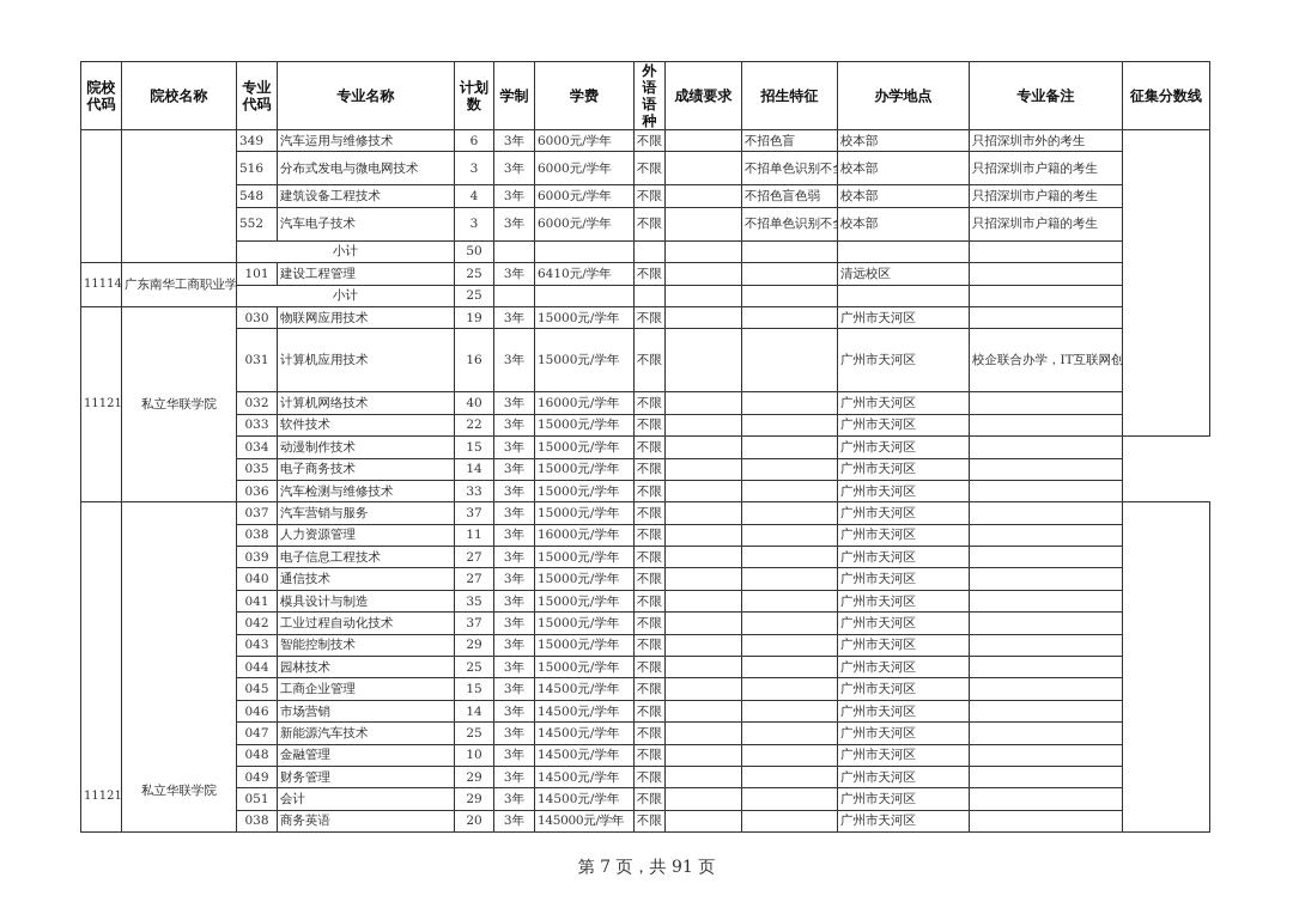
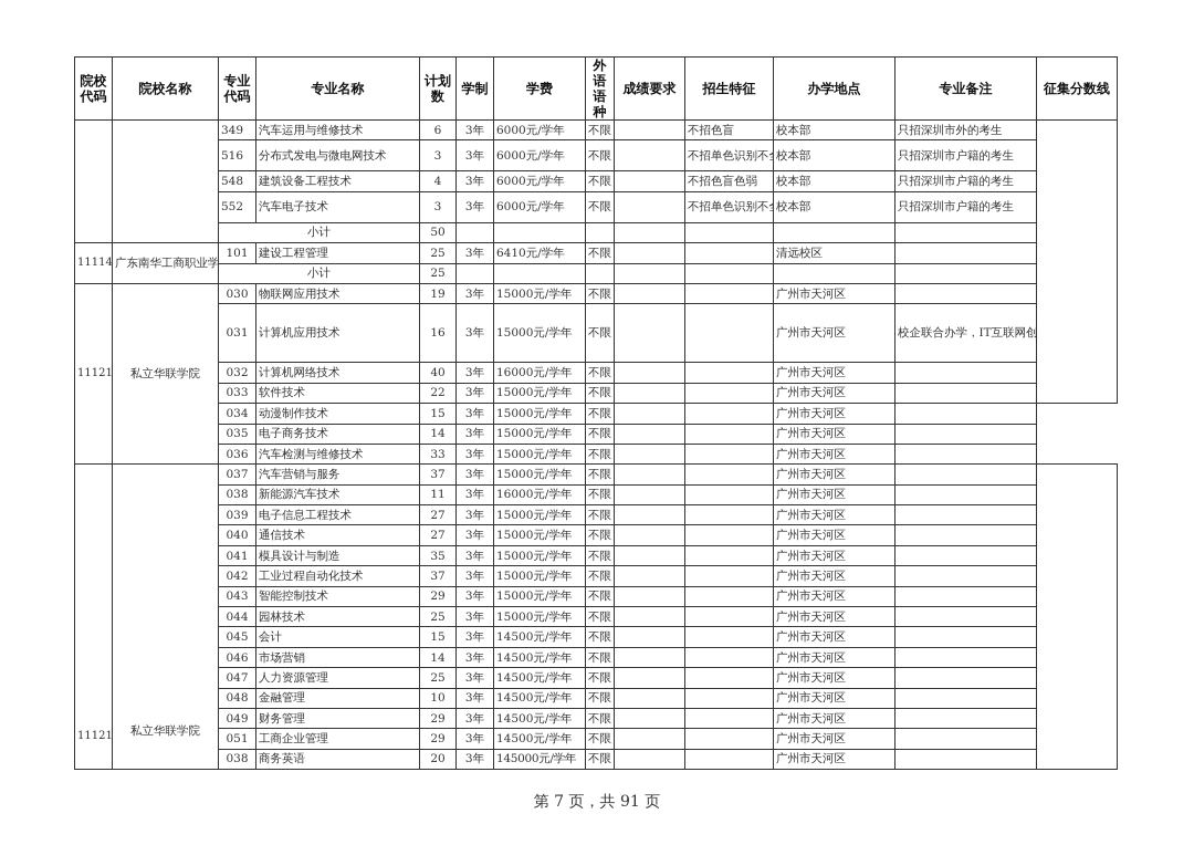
  院校代码	院校名称	专业代码	专业名称	计划数	学制	学费	外语语种	成绩要求	招生特征	办学地点	专业备注	征集分数线
  		349	汽车运用与维修技术	6	3年	6000元/学年	不限		不招色盲	校本部	只招深圳市外的考生
  516	分布式发电与微电网技术	3	3年	6000元/学年	不限		不招单色识别不	校本部	只招深圳市户籍的考生
  548	建筑设备工程技术	4	3年	6000元/学年	不限		不招色盲色弱	校本部	只招深圳市户籍的考生
  552	汽车电子技术	3	3年	6000元/学年	不限		不招单色识别不	校本部	只招深圳市户籍的考生
  小计	50
  11114	广东南华工商职业学	101	建设工程管理	25	3年	6410元/学年	不限			清远校区
  小计	25
  11121	私立华联学院	030	物联网应用技术	19	3年	15000元/学年	不限			广州市天河区
  032	计算机网络技术	40	3年	16000元/学年	不限			广州市天河区
  033	软件技术	22	3年	15000元/学年	不限			广州市天河区
  034	动漫制作技术	15	3年	15000元/学年	不限			广州市天河区
  035	电子商务技术	14	3年	15000元/学年	不限			广州市天河区
  036	汽车检测与维修技术	33	3年	15000元/学年	不限			广州市天河区
  11121	私立华联学院	037	汽车营销与服务	37	3年	15000元/学年	不限			广州市天河区
- 038	人力资源管理	11	3年	16000元/学年	不限			广州市天河区
+ 038	新能源汽车技术	11	3年	16000元/学年	不限			广州市天河区
  039	电子信息工程技术	27	3年	15000元/学年	不限			广州市天河区
  040	通信技术	27	3年	15000元/学年	不限			广州市天河区
  041	模具设计与制造	35	3年	15000元/学年	不限			广州市天河区
  042	工业过程自动化技术	37	3年	15000元/学年	不限			广州市天河区
  043	智能控制技术	29	3年	15000元/学年	不限			广州市天河区
  044	园林技术	25	3年	15000元/学年	不限			广州市天河区
- 045	工商企业管理	15	3年	14500元/学年	不限			广州市天河区
+ 045	会计	15	3年	14500元/学年	不限			广州市天河区
  046	市场营销	14	3年	14500元/学年	不限			广州市天河区
- 047	新能源汽车技术	25	3年	14500元/学年	不限			广州市天河区
+ 047	人力资源管理	25	3年	14500元/学年	不限			广州市天河区
  048	金融管理	10	3年	14500元/学年	不限			广州市天河区
  049	财务管理	29	3年	14500元/学年	不限			广州市天河区
- 051	会计	29	3年	14500元/学年	不限			广州市天河区
+ 051	工商企业管理	29	3年	14500元/学年	不限			广州市天河区
  038	商务英语	20	3年	145000元/学年	不限			广州市天河区
  第 7 页，共 91 页
